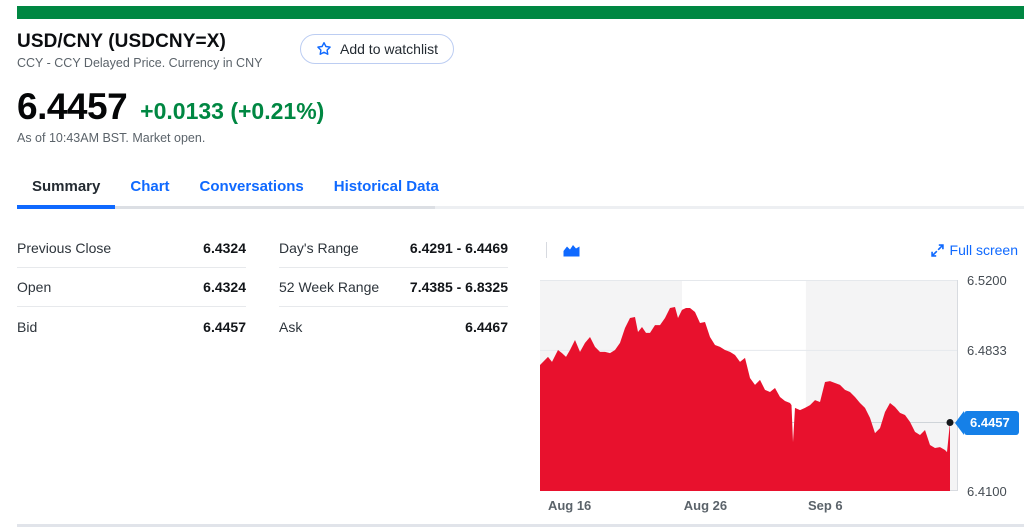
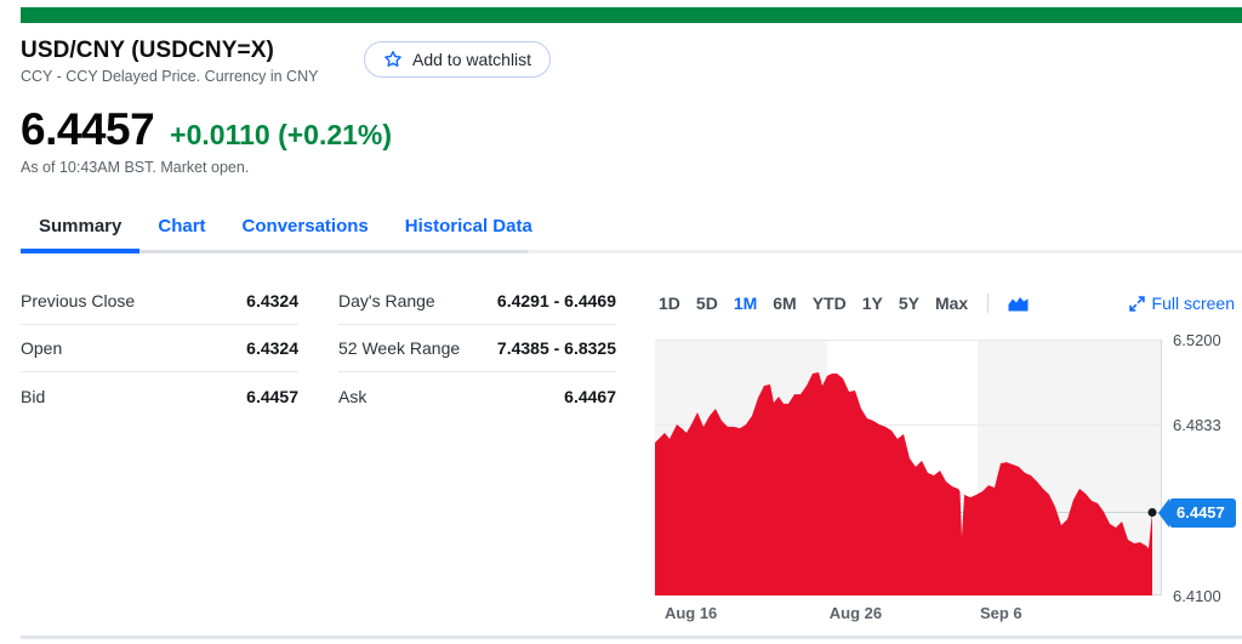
  USD/CNY (USDCNY=X)
  CCY - CCY Delayed Price. Currency in CNY
  Add to watchlist
  6.4457
- +0.0133 (+0.21%)
+ +0.0110 (+0.21%)
  As of 10:43AM BST. Market open.
  Summary
  Chart
  Conversations
  Historical Data
  Previous Close
  6.4324
  Open
  6.4324
  Bid
  6.4457
  Day's Range
  6.4291 - 6.4469
  52 Week Range
  7.4385 - 6.8325
  Ask
  6.4467
+ 1D
+ 5D
+ 1M
+ 6M
+ YTD
+ 1Y
+ 5Y
+ Max
  Full screen
  6.5200
  6.4833
  6.4100
  Aug 16
  Aug 26
  Sep 6
  6.4457
